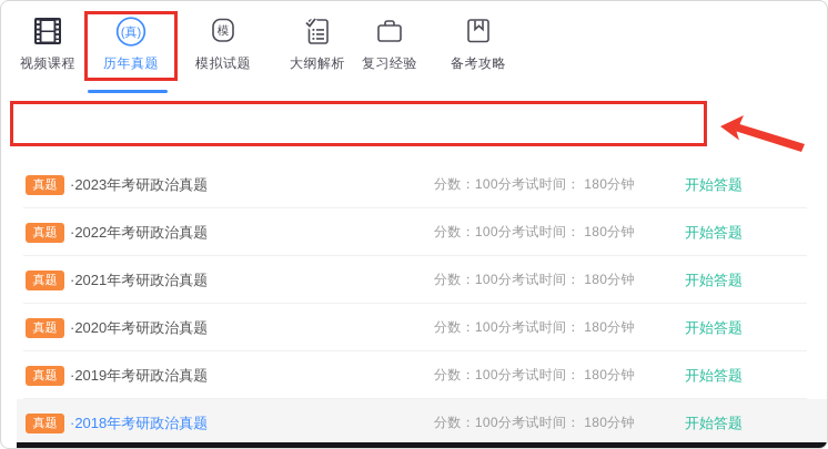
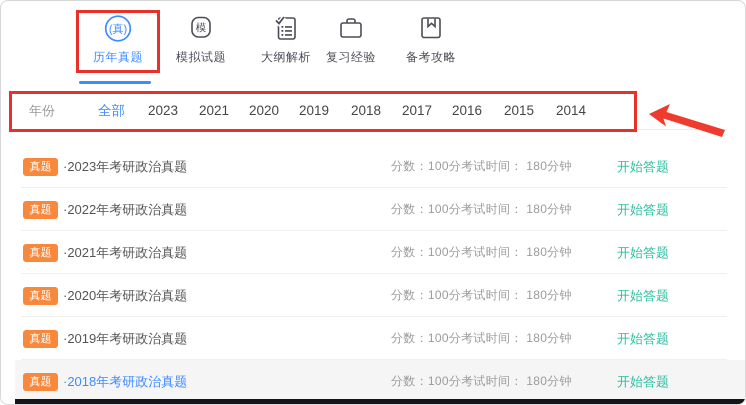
- 视频课程
  (真)
  历年真题
  模
  模拟试题
  大纲解析
  复习经验
  备考攻略
+ 年份
+ 全部
+ 2023
+ 2021
+ 2020
+ 2019
+ 2018
+ 2017
+ 2016
+ 2015
+ 2014
  真题
  ·2023年考研政治真题
  分数：100分考试时间： 180分钟
  开始答题
  真题
  ·2022年考研政治真题
  分数：100分考试时间： 180分钟
  开始答题
  真题
  ·2021年考研政治真题
  分数：100分考试时间： 180分钟
  开始答题
  真题
  ·2020年考研政治真题
  分数：100分考试时间： 180分钟
  开始答题
  真题
  ·2019年考研政治真题
  分数：100分考试时间： 180分钟
  开始答题
  真题
  ·2018年考研政治真题
  分数：100分考试时间： 180分钟
  开始答题
